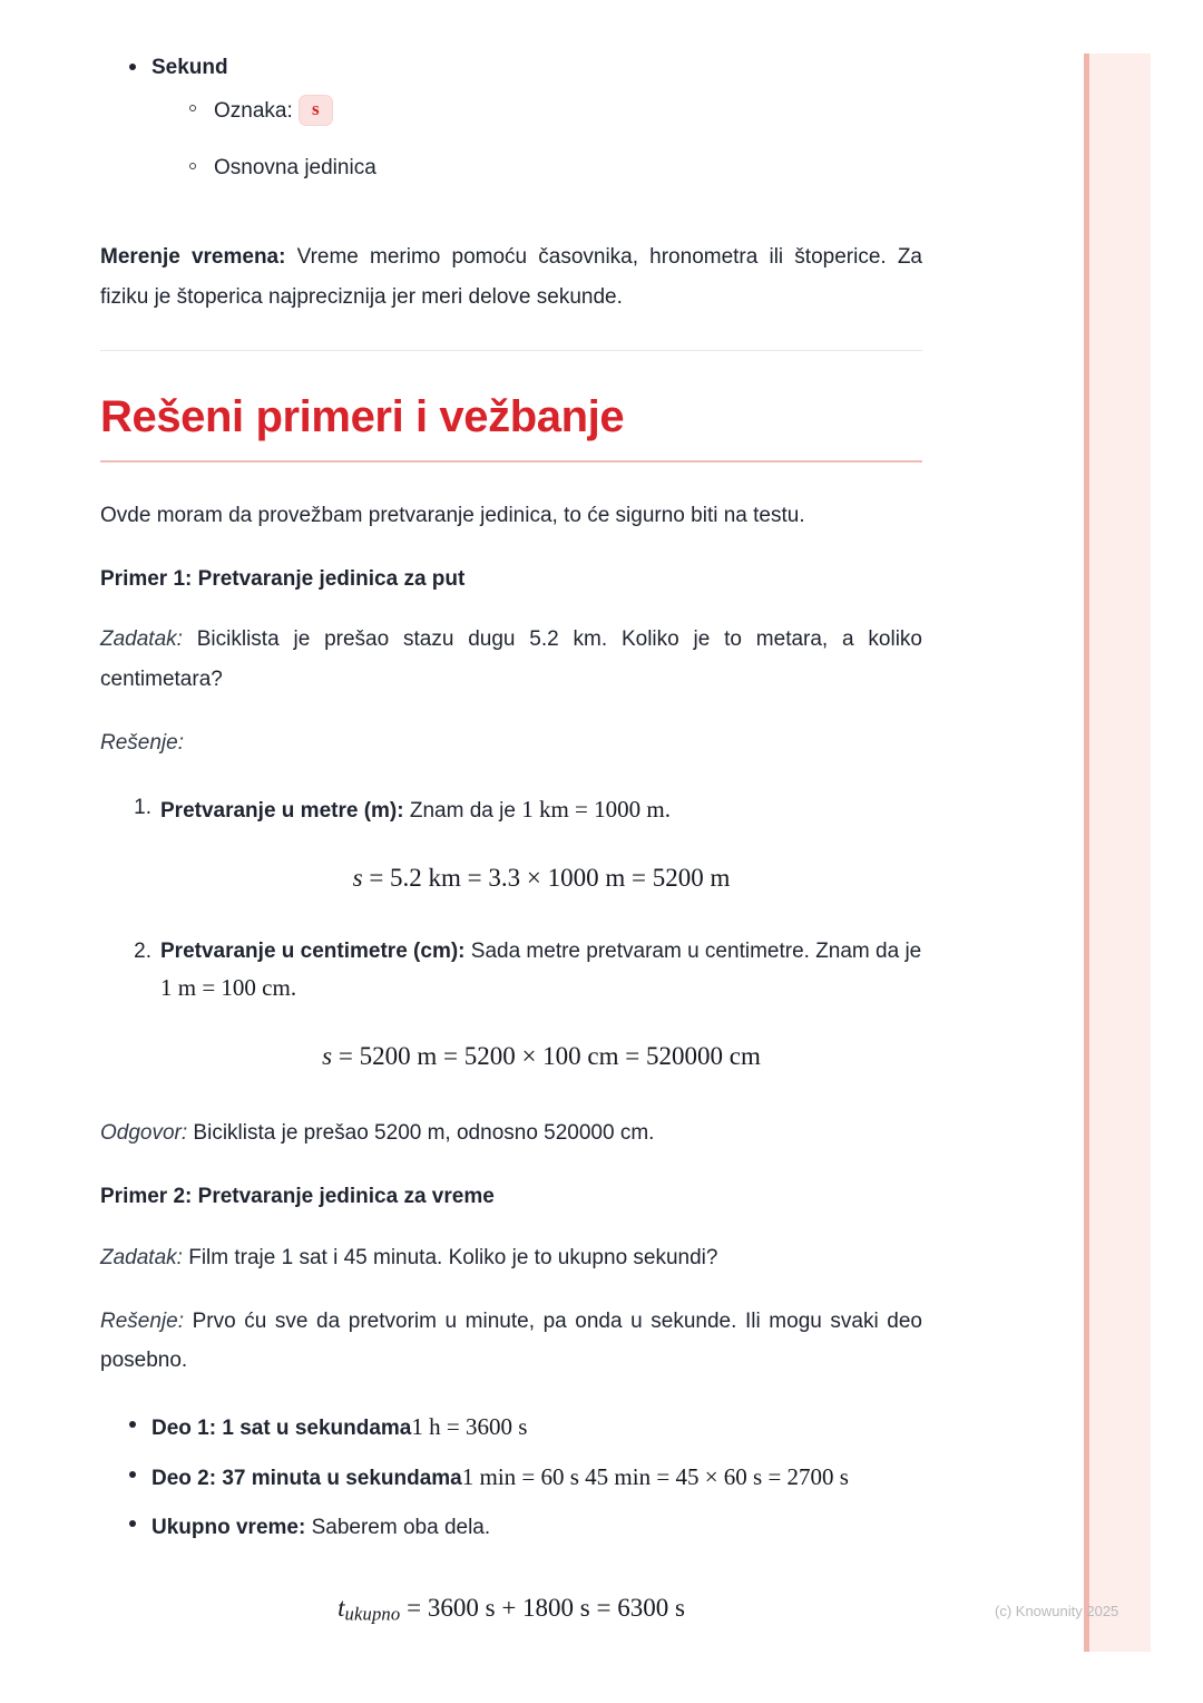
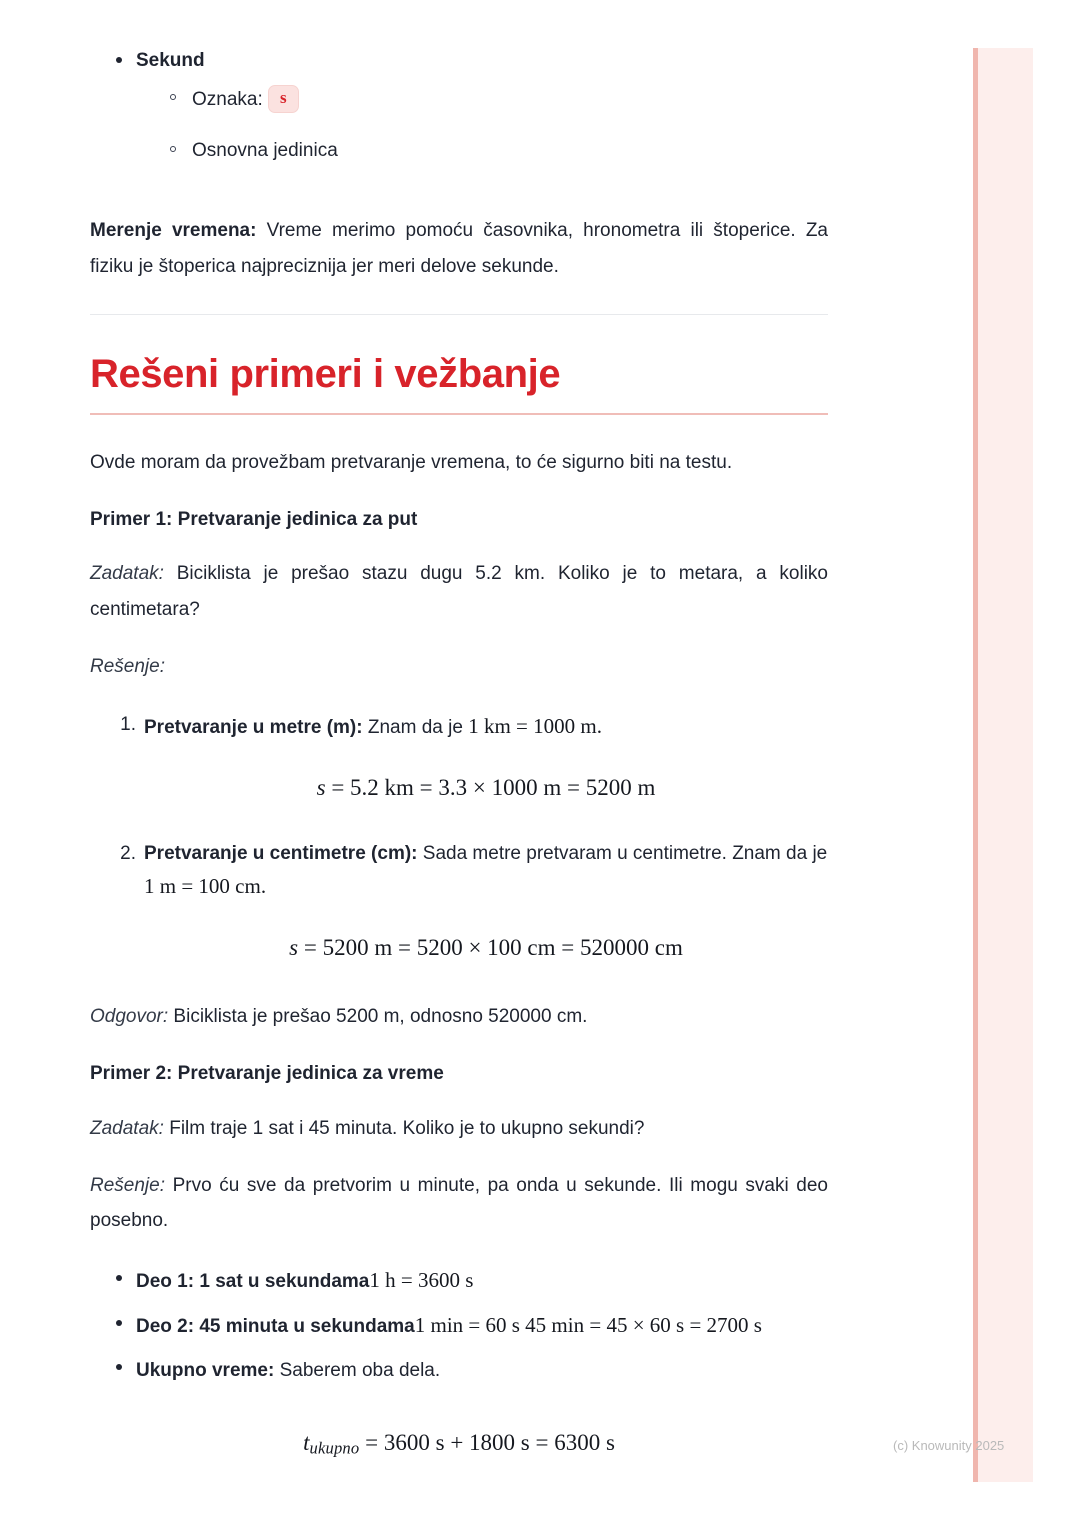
  Sekund
  Oznaka: s
  Osnovna jedinica
  Merenje vremena: Vreme merimo pomoću časovnika, hronometra ili štoperice. Za fiziku je štoperica najpreciznija jer meri delove sekunde.
  Rešeni primeri i vežbanje
- Ovde moram da provežbam pretvaranje jedinica, to će sigurno biti na testu.
+ Ovde moram da provežbam pretvaranje vremena, to će sigurno biti na testu.
  Primer 1: Pretvaranje jedinica za put
  Zadatak: Biciklista je prešao stazu dugu 5.2 km. Koliko je to metara, a koliko centimetara?
  Rešenje:
  Pretvaranje u metre (m): Znam da je 1 km = 1000 m.
  s = 5.2 km = 3.3 × 1000 m = 5200 m
  Pretvaranje u centimetre (cm): Sada metre pretvaram u centimetre. Znam da je 1 m = 100 cm.
  s = 5200 m = 5200 × 100 cm = 520000 cm
  Odgovor: Biciklista je prešao 5200 m, odnosno 520000 cm.
  Primer 2: Pretvaranje jedinica za vreme
  Zadatak: Film traje 1 sat i 45 minuta. Koliko je to ukupno sekundi?
  Rešenje: Prvo ću sve da pretvorim u minute, pa onda u sekunde. Ili mogu svaki deo posebno.
  Deo 1: 1 sat u sekundama1 h = 3600 s
- Deo 2: 37 minuta u sekundama1 min = 60 s 45 min = 45 × 60 s = 2700 s
+ Deo 2: 45 minuta u sekundama1 min = 60 s 45 min = 45 × 60 s = 2700 s
  Ukupno vreme: Saberem oba dela.
  tukupno = 3600 s + 1800 s = 6300 s
  (c) Knowunity 2025
